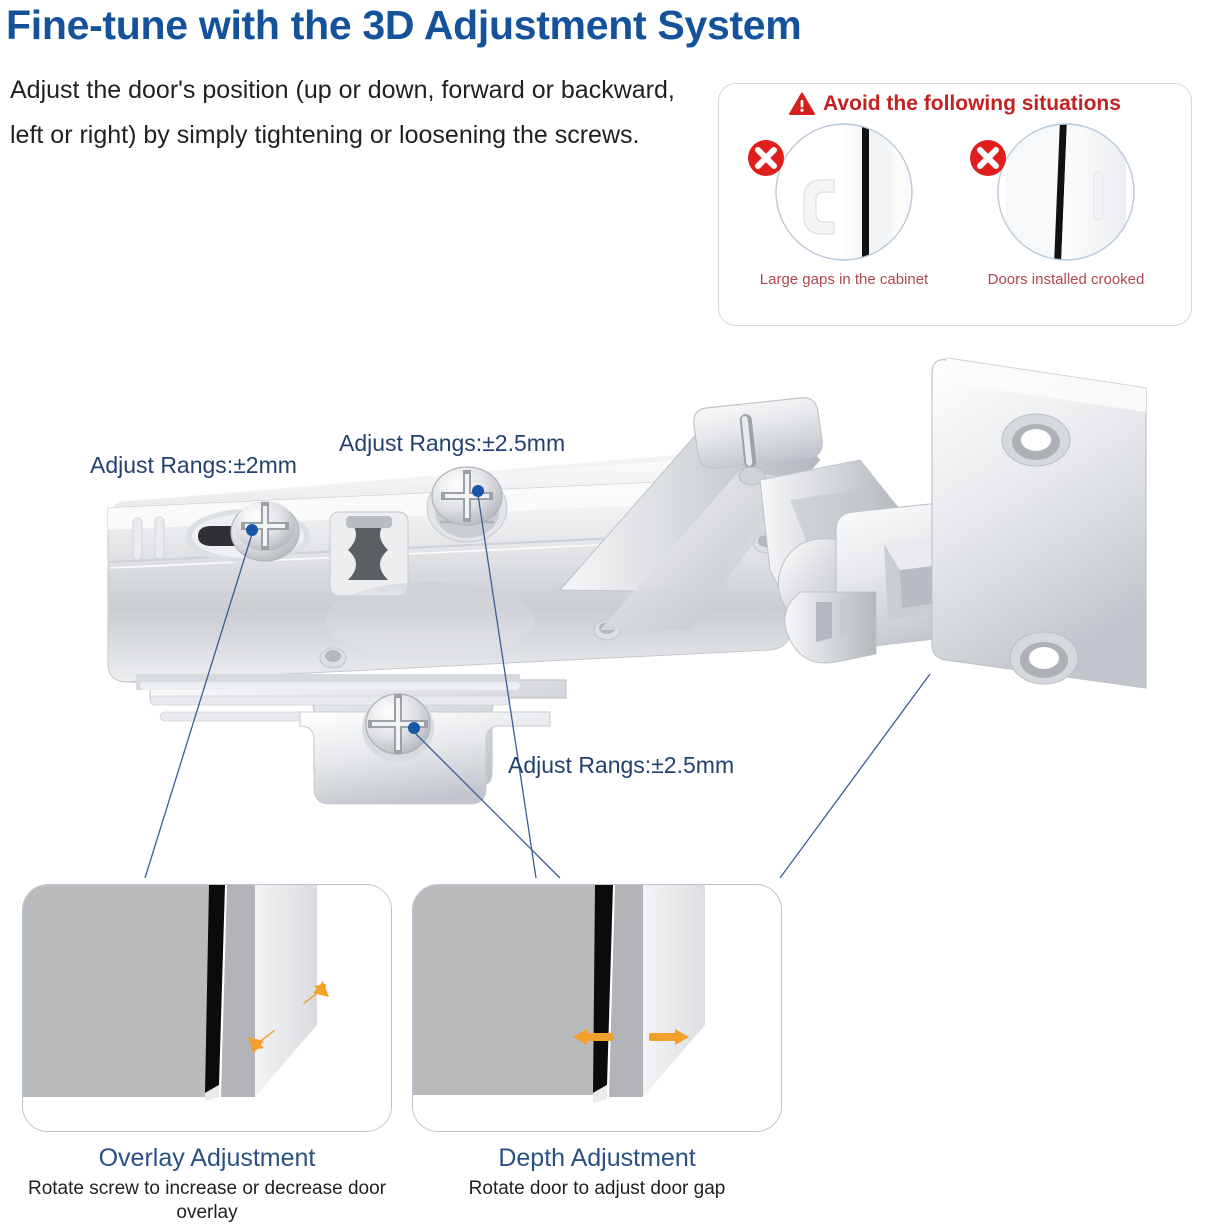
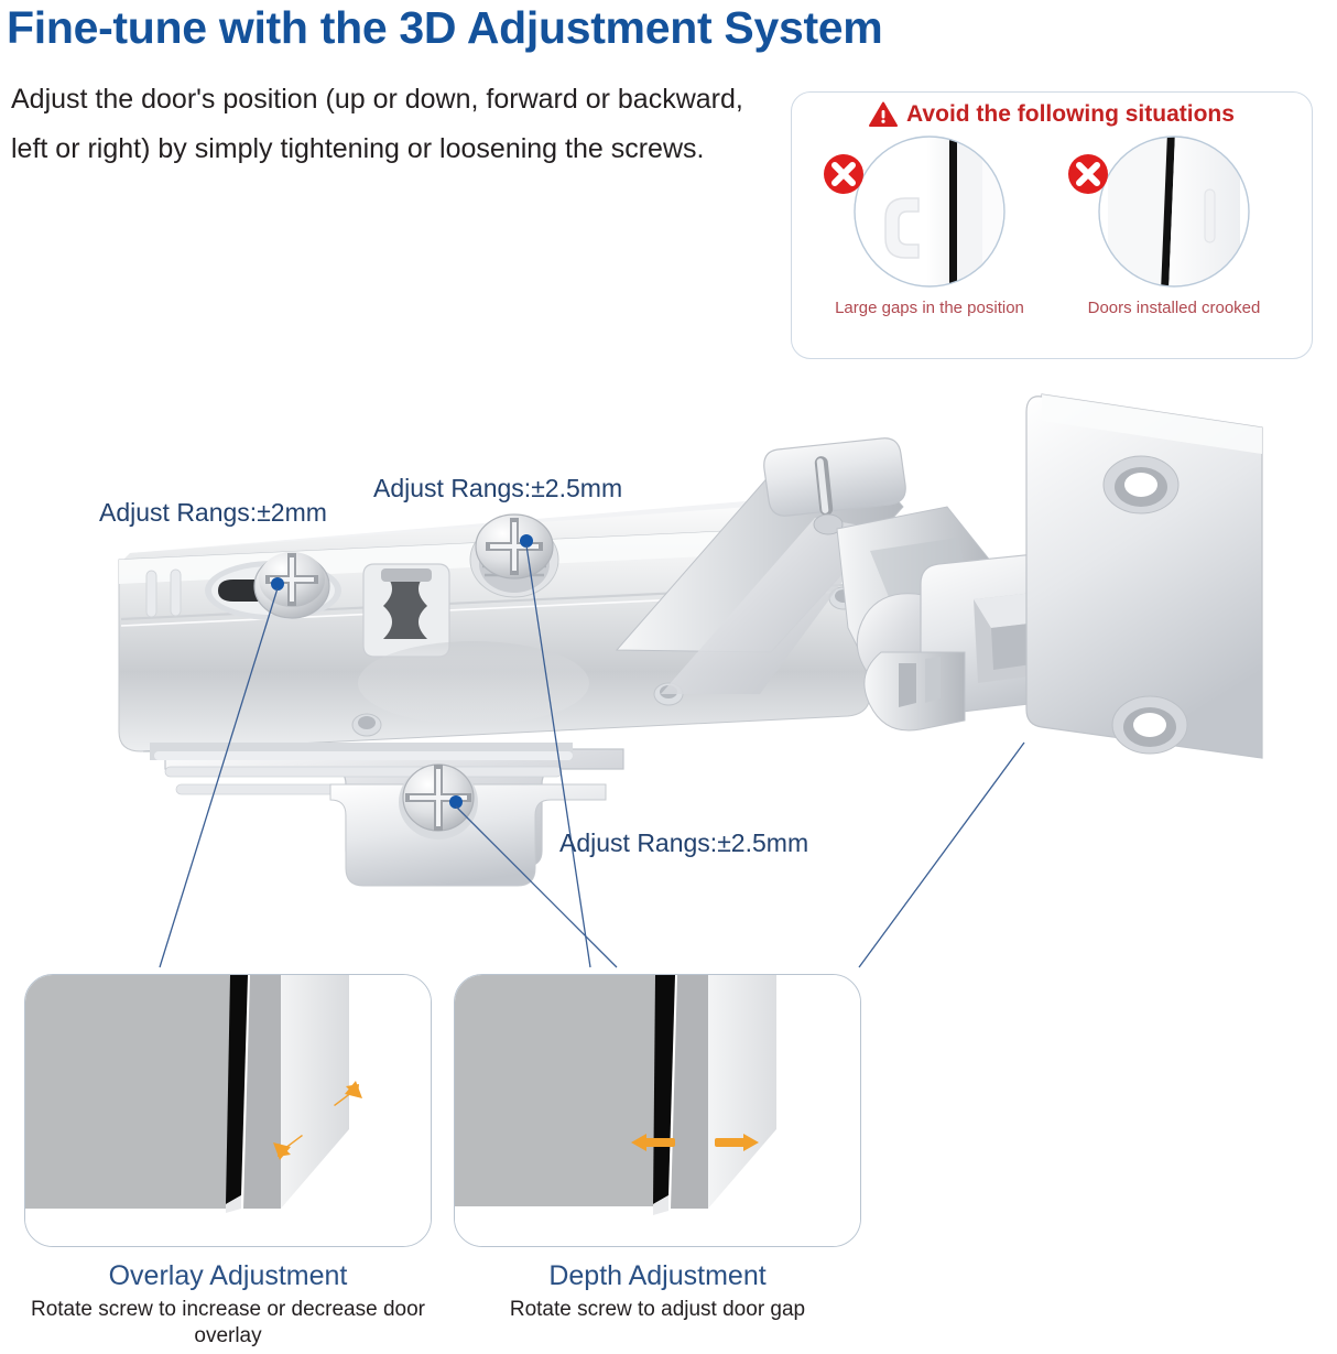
  Fine-tune with the 3D Adjustment System
  Adjust the door's position (up or down, forward or backward, left or right) by simply tightening or loosening the screws.
  Avoid the following situations
- Large gaps in the cabinet
+ Large gaps in the position
  Doors installed crooked
  Adjust Rangs:±2mm
  Adjust Rangs:±2.5mm
  Adjust Rangs:±2.5mm
  Overlay Adjustment
  Rotate screw to increase or decrease door overlay
  Depth Adjustment
- Rotate door to adjust door gap
+ Rotate screw to adjust door gap
